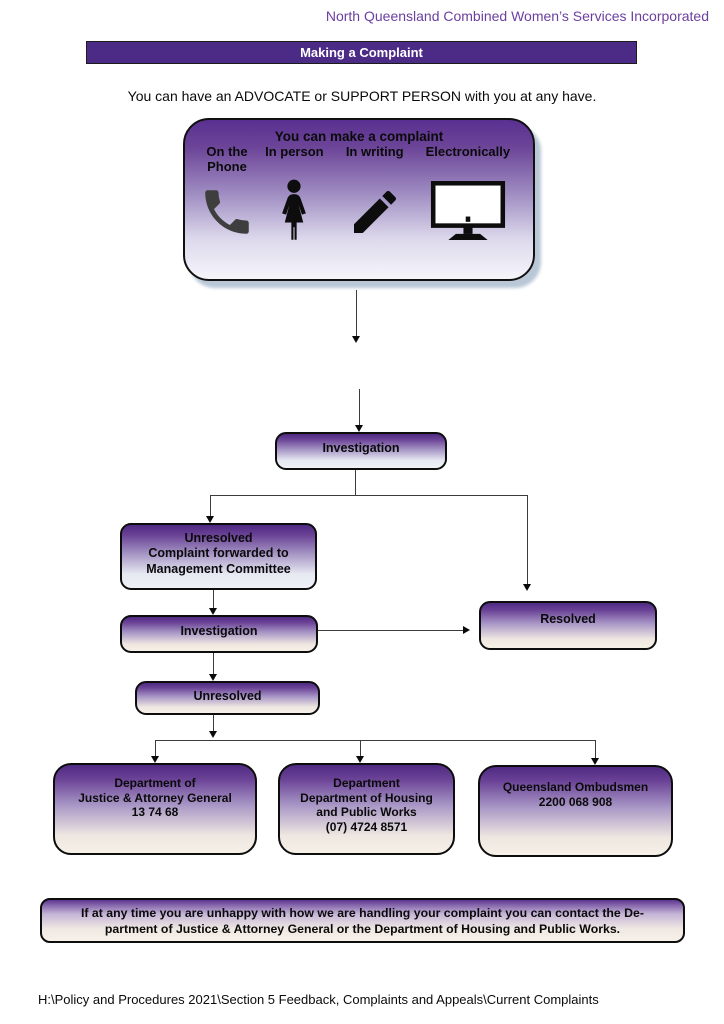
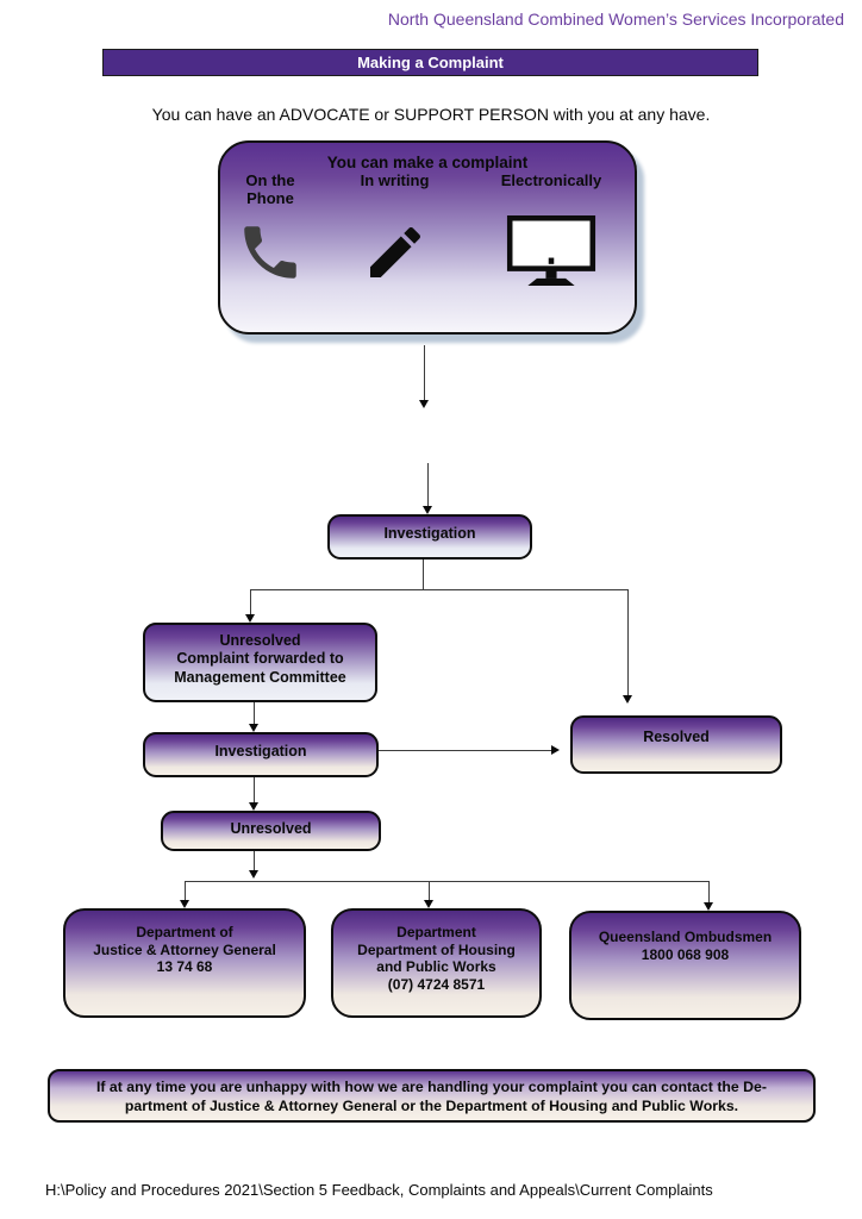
  North Queensland Combined Women’s Services Incorporated
  Making a Complaint
  You can have an ADVOCATE or SUPPORT PERSON with you at any have.
  You can make a complaint
  On the Phone
- In person
  In writing
  Electronically
  Investigation
  Unresolved
  Complaint forwarded to
  Management Committee
  Resolved
  Investigation
  Unresolved
  Department of
  Justice & Attorney General
  13 74 68
  Department
  Department of Housing
  and Public Works
  (07) 4724 8571
  Queensland Ombudsmen
- 2200 068 908
+ 1800 068 908
  If at any time you are unhappy with how we are handling your complaint you can contact the De-
  partment of Justice & Attorney General or the Department of Housing and Public Works.
  H:\Policy and Procedures 2021\Section 5 Feedback, Complaints and Appeals\Current Complaints
